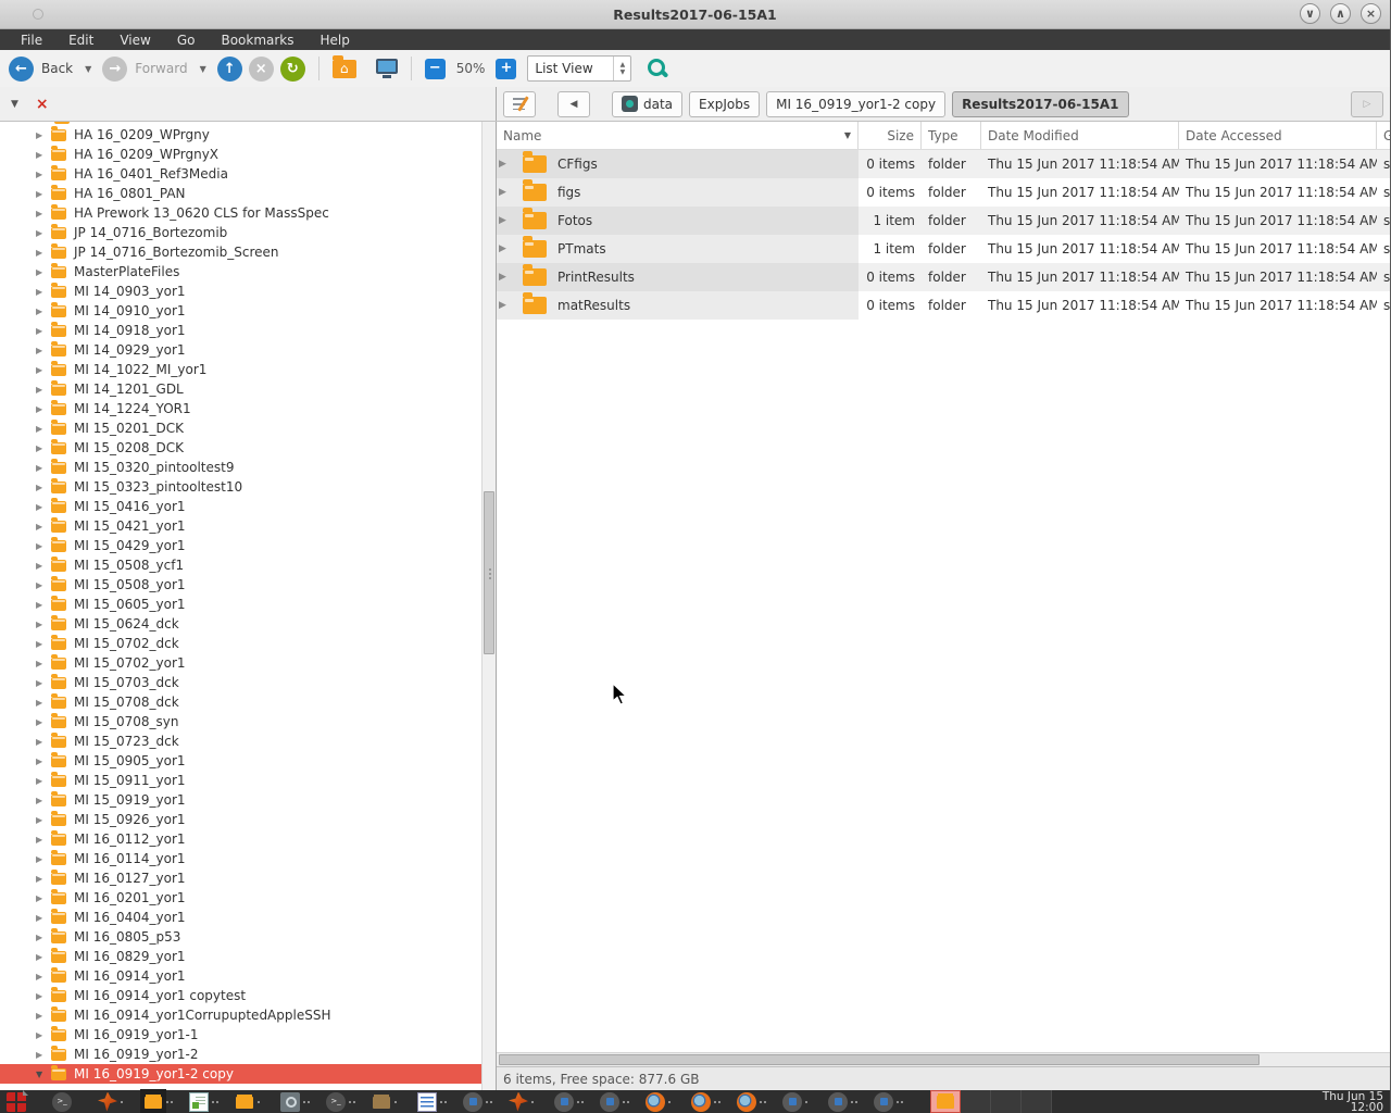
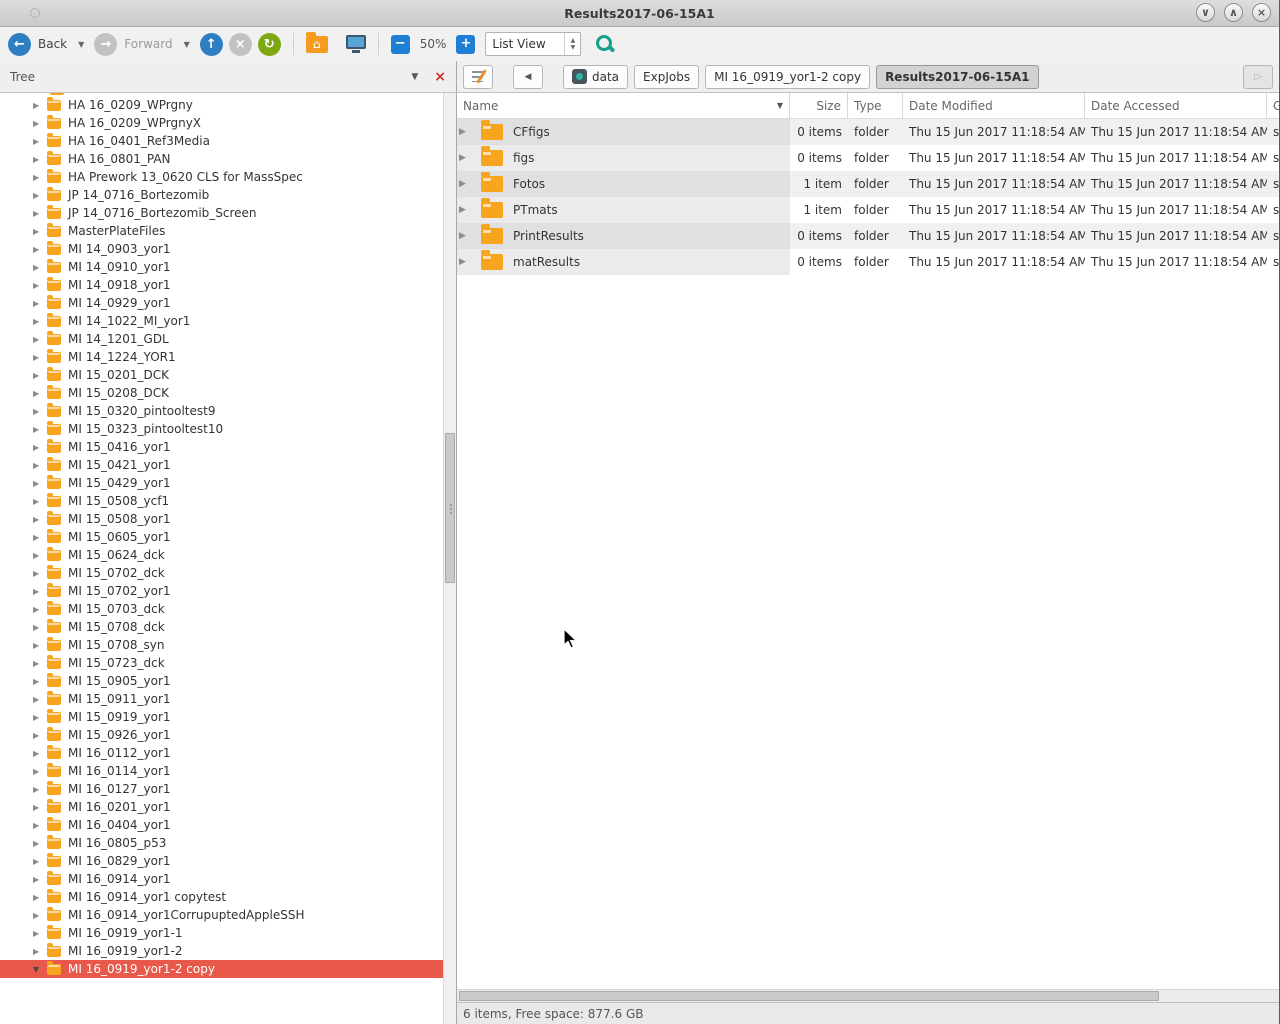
  Results2017-06-15A1
  ∨
  ∧
  ×
- File
- Edit
- View
- Go
- Bookmarks
- Help
  ←
  Back
  ▼
  →
  Forward
  ▼
  ↑
  ×
  ↻
  ⌂
  −
  50%
  +
  List View
+ Tree
  ▼
  ×
  ◀
  data
  ExpJobs
  MI 16_0919_yor1-2 copy
  Results2017-06-15A1
  ▷
  ▶
  HA 16_0209_WPrgny
  ▶
  HA 16_0209_WPrgnyX
  ▶
  HA 16_0401_Ref3Media
  ▶
  HA 16_0801_PAN
  ▶
  HA Prework 13_0620 CLS for MassSpec
  ▶
  JP 14_0716_Bortezomib
  ▶
  JP 14_0716_Bortezomib_Screen
  ▶
  MasterPlateFiles
  ▶
  MI 14_0903_yor1
  ▶
  MI 14_0910_yor1
  ▶
  MI 14_0918_yor1
  ▶
  MI 14_0929_yor1
  ▶
  MI 14_1022_MI_yor1
  ▶
  MI 14_1201_GDL
  ▶
  MI 14_1224_YOR1
  ▶
  MI 15_0201_DCK
  ▶
  MI 15_0208_DCK
  ▶
  MI 15_0320_pintooltest9
  ▶
  MI 15_0323_pintooltest10
  ▶
  MI 15_0416_yor1
  ▶
  MI 15_0421_yor1
  ▶
  MI 15_0429_yor1
  ▶
  MI 15_0508_ycf1
  ▶
  MI 15_0508_yor1
  ▶
  MI 15_0605_yor1
  ▶
  MI 15_0624_dck
  ▶
  MI 15_0702_dck
  ▶
  MI 15_0702_yor1
  ▶
  MI 15_0703_dck
  ▶
  MI 15_0708_dck
  ▶
  MI 15_0708_syn
  ▶
  MI 15_0723_dck
  ▶
  MI 15_0905_yor1
  ▶
  MI 15_0911_yor1
  ▶
  MI 15_0919_yor1
  ▶
  MI 15_0926_yor1
  ▶
  MI 16_0112_yor1
  ▶
  MI 16_0114_yor1
  ▶
  MI 16_0127_yor1
  ▶
  MI 16_0201_yor1
  ▶
  MI 16_0404_yor1
  ▶
  MI 16_0805_p53
  ▶
  MI 16_0829_yor1
  ▶
  MI 16_0914_yor1
  ▶
  MI 16_0914_yor1 copytest
  ▶
  MI 16_0914_yor1CorrupuptedAppleSSH
  ▶
  MI 16_0919_yor1-1
  ▶
  MI 16_0919_yor1-2
  ▼
  MI 16_0919_yor1-2 copy
  Name
  ▼
  Size
  Type
  Date Modified
  Date Accessed
  G
  ▶
  CFfigs
  0 items
  folder
  Thu 15 Jun 2017 11:18:54 AM
  Thu 15 Jun 2017 11:18:54 AM
  s
  ▶
  figs
  0 items
  folder
  Thu 15 Jun 2017 11:18:54 AM
  Thu 15 Jun 2017 11:18:54 AM
  s
  ▶
  Fotos
  1 item
  folder
  Thu 15 Jun 2017 11:18:54 AM
  Thu 15 Jun 2017 11:18:54 AM
  s
  ▶
  PTmats
  1 item
  folder
  Thu 15 Jun 2017 11:18:54 AM
  Thu 15 Jun 2017 11:18:54 AM
  s
  ▶
  PrintResults
  0 items
  folder
  Thu 15 Jun 2017 11:18:54 AM
  Thu 15 Jun 2017 11:18:54 AM
  s
  ▶
  matResults
  0 items
  folder
  Thu 15 Jun 2017 11:18:54 AM
  Thu 15 Jun 2017 11:18:54 AM
  s
  6 items, Free space: 877.6 GB
- Thu Jun 15
- 12:00
